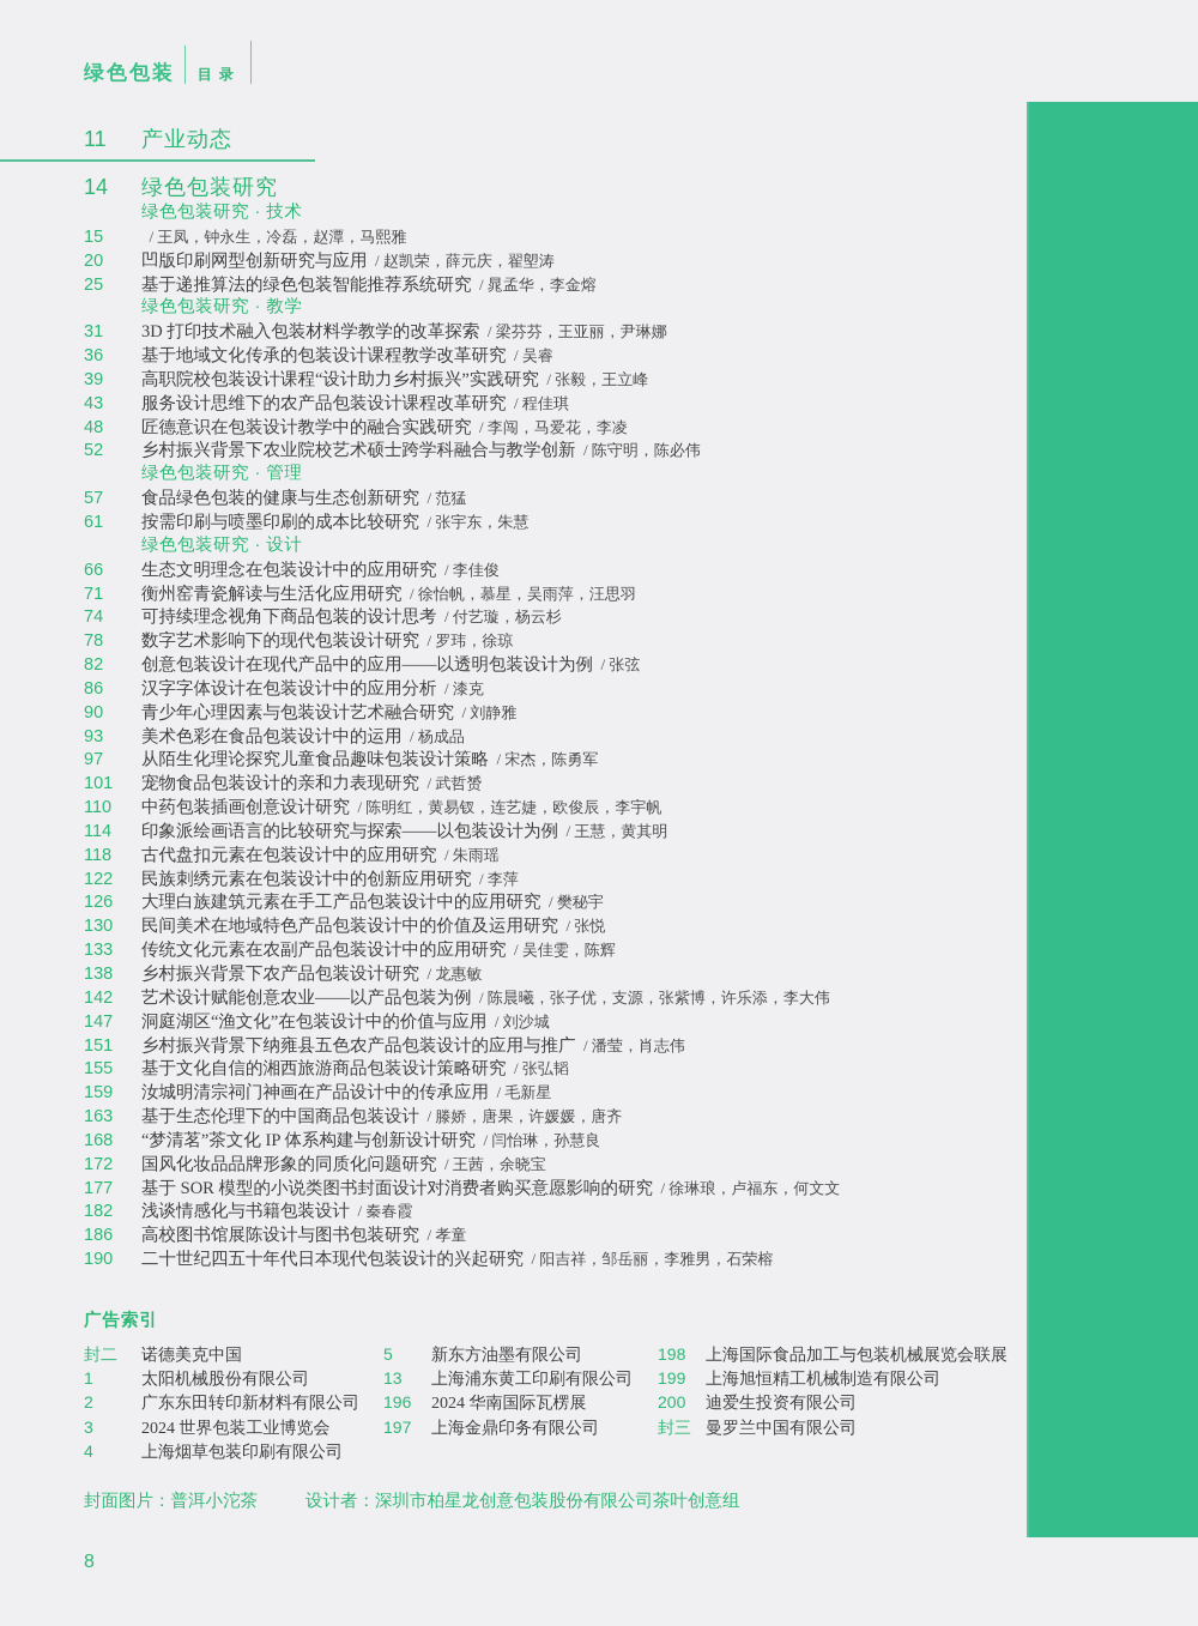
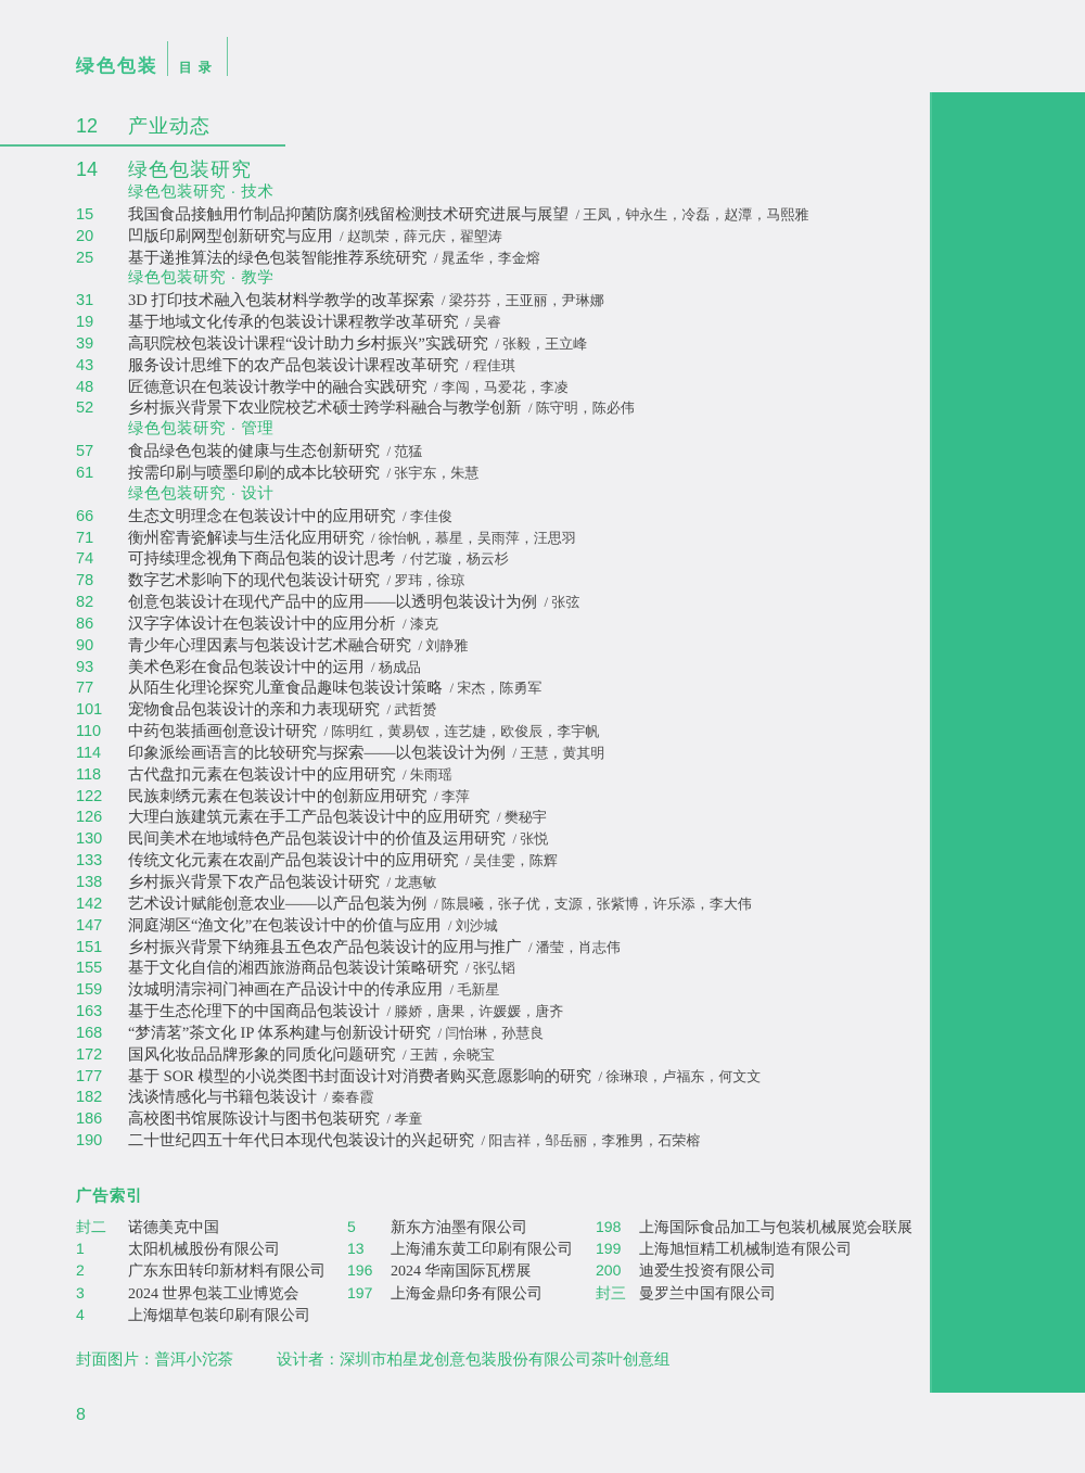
  绿色包装
  目录
- 11
+ 12
  产业动态
  14
  绿色包装研究
  绿色包装研究 · 技术
  15
+ 我国食品接触用竹制品抑菌防腐剂残留检测技术研究进展与展望
  / 王凤，钟永生，冷磊，赵潭，马熙雅
  20
  凹版印刷网型创新研究与应用
  / 赵凯荣，薛元庆，翟塱涛
  25
  基于递推算法的绿色包装智能推荐系统研究
  / 晁孟华，李金熔
  绿色包装研究 · 教学
  31
  3D 打印技术融入包装材料学教学的改革探索
  / 梁芬芬，王亚丽，尹琳娜
- 36
+ 19
  基于地域文化传承的包装设计课程教学改革研究
  / 吴睿
  39
  高职院校包装设计课程“设计助力乡村振兴”实践研究
  / 张毅，王立峰
  43
  服务设计思维下的农产品包装设计课程改革研究
  / 程佳琪
  48
  匠德意识在包装设计教学中的融合实践研究
  / 李闯，马爱花，李凌
  52
  乡村振兴背景下农业院校艺术硕士跨学科融合与教学创新
  / 陈守明，陈必伟
  绿色包装研究 · 管理
  57
  食品绿色包装的健康与生态创新研究
  / 范猛
  61
  按需印刷与喷墨印刷的成本比较研究
  / 张宇东，朱慧
  绿色包装研究 · 设计
  66
  生态文明理念在包装设计中的应用研究
  / 李佳俊
  71
  衡州窑青瓷解读与生活化应用研究
  / 徐怡帆，慕星，吴雨萍，汪思羽
  74
  可持续理念视角下商品包装的设计思考
  / 付艺璇，杨云杉
  78
  数字艺术影响下的现代包装设计研究
  / 罗玮，徐琼
  82
  创意包装设计在现代产品中的应用——以透明包装设计为例
  / 张弦
  86
  汉字字体设计在包装设计中的应用分析
  / 漆克
  90
  青少年心理因素与包装设计艺术融合研究
  / 刘静雅
  93
  美术色彩在食品包装设计中的运用
  / 杨成品
- 97
+ 77
  从陌生化理论探究儿童食品趣味包装设计策略
  / 宋杰，陈勇军
  101
  宠物食品包装设计的亲和力表现研究
  / 武哲赟
  110
  中药包装插画创意设计研究
  / 陈明红，黄易钗，连艺婕，欧俊辰，李宇帆
  114
  印象派绘画语言的比较研究与探索——以包装设计为例
  / 王慧，黄其明
  118
  古代盘扣元素在包装设计中的应用研究
  / 朱雨瑶
  122
  民族刺绣元素在包装设计中的创新应用研究
  / 李萍
  126
  大理白族建筑元素在手工产品包装设计中的应用研究
  / 樊秘宇
  130
  民间美术在地域特色产品包装设计中的价值及运用研究
  / 张悦
  133
  传统文化元素在农副产品包装设计中的应用研究
  / 吴佳雯，陈辉
  138
  乡村振兴背景下农产品包装设计研究
  / 龙惠敏
  142
  艺术设计赋能创意农业——以产品包装为例
  / 陈晨曦，张子优，支源，张紫博，许乐添，李大伟
  147
  洞庭湖区“渔文化”在包装设计中的价值与应用
  / 刘沙城
  151
  乡村振兴背景下纳雍县五色农产品包装设计的应用与推广
  / 潘莹，肖志伟
  155
  基于文化自信的湘西旅游商品包装设计策略研究
  / 张弘韬
  159
  汝城明清宗祠门神画在产品设计中的传承应用
  / 毛新星
  163
  基于生态伦理下的中国商品包装设计
  / 滕娇，唐果，许媛媛，唐齐
  168
  “梦清茗”茶文化 IP 体系构建与创新设计研究
  / 闫怡琳，孙慧良
  172
  国风化妆品品牌形象的同质化问题研究
  / 王茜，余晓宝
  177
  基于 SOR 模型的小说类图书封面设计对消费者购买意愿影响的研究
  / 徐琳琅，卢福东，何文文
  182
  浅谈情感化与书籍包装设计
  / 秦春霞
  186
  高校图书馆展陈设计与图书包装研究
  / 孝童
  190
  二十世纪四五十年代日本现代包装设计的兴起研究
  / 阳吉祥，邹岳丽，李雅男，石荣榕
  广告索引
  封二
  诺德美克中国
  1
  太阳机械股份有限公司
  2
  广东东田转印新材料有限公司
  3
  2024 世界包装工业博览会
  4
  上海烟草包装印刷有限公司
  5
  新东方油墨有限公司
  13
  上海浦东黄工印刷有限公司
  196
  2024 华南国际瓦楞展
  197
  上海金鼎印务有限公司
  198
  上海国际食品加工与包装机械展览会联展
  199
  上海旭恒精工机械制造有限公司
  200
  迪爱生投资有限公司
  封三
  曼罗兰中国有限公司
  封面图片：普洱小沱茶
  设计者：深圳市柏星龙创意包装股份有限公司茶叶创意组
  8
